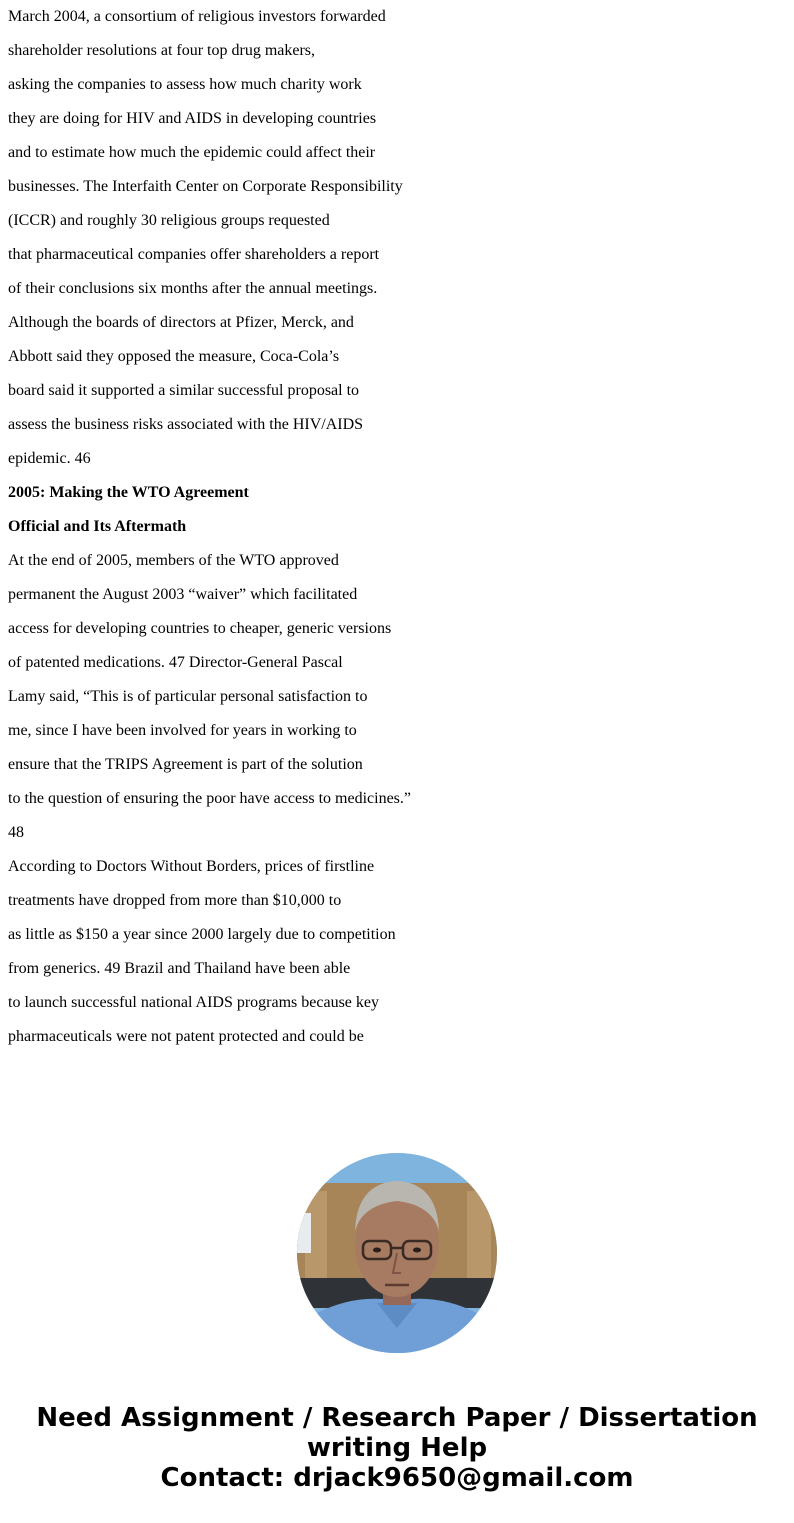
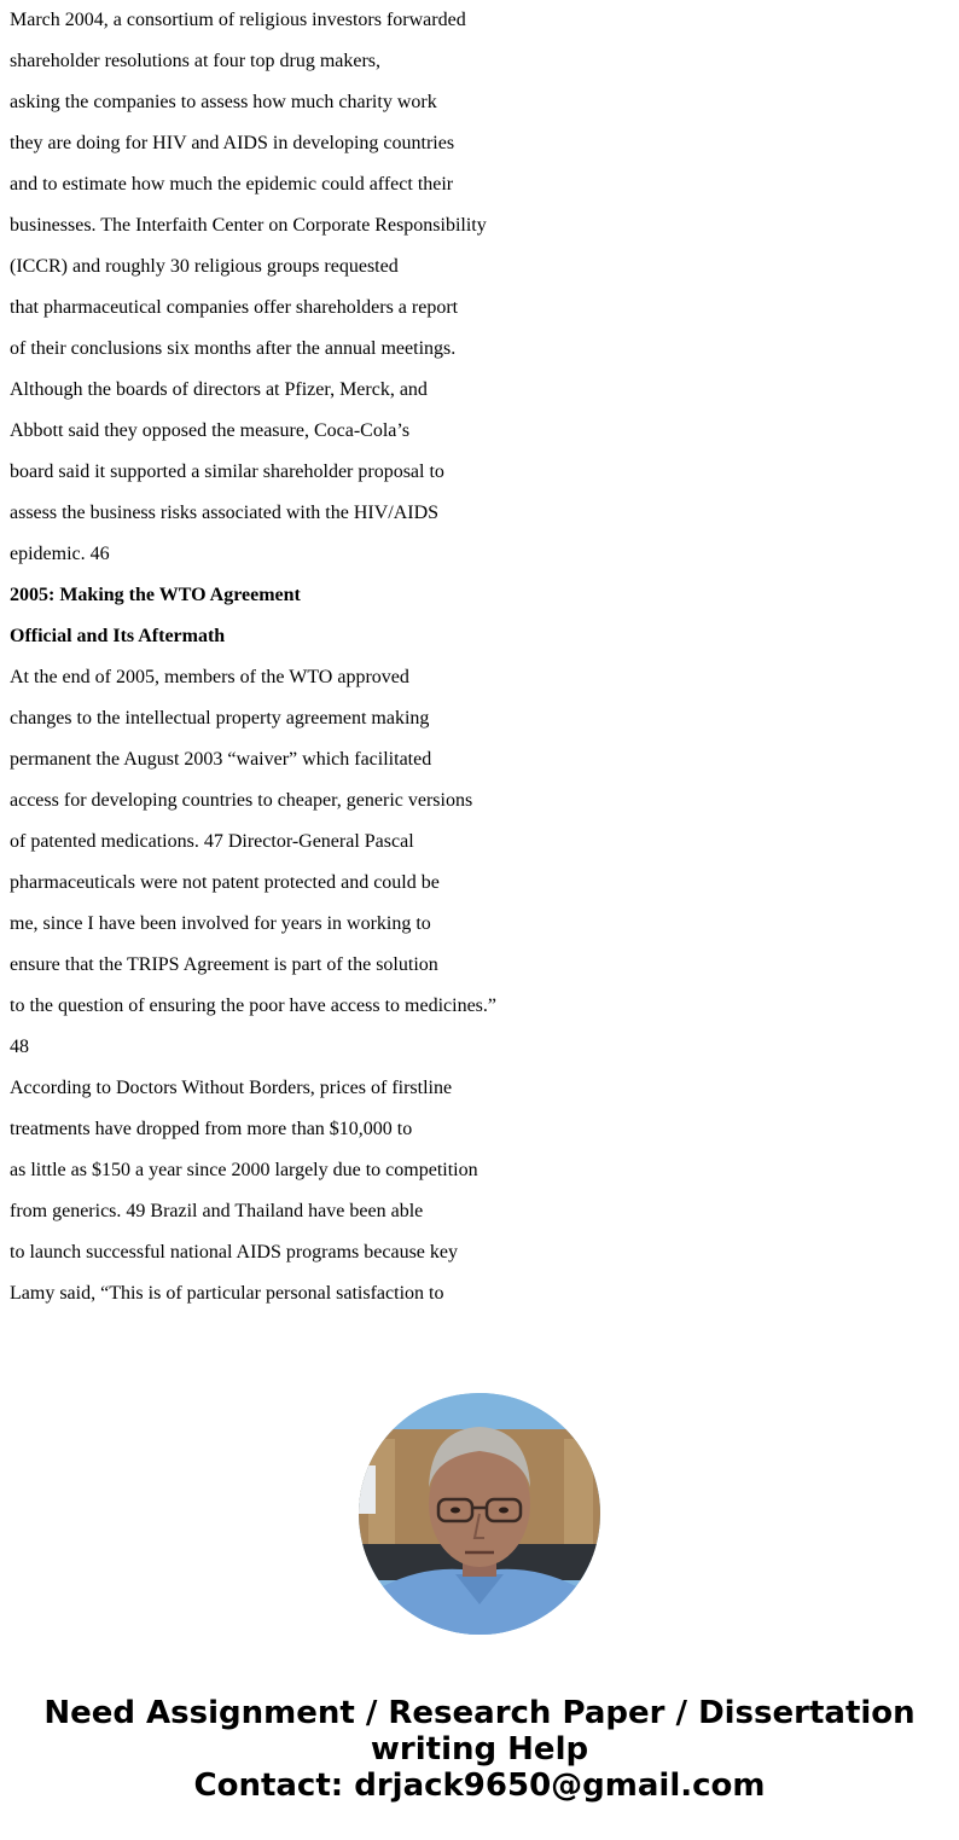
  March 2004, a consortium of religious investors forwarded
  shareholder resolutions at four top drug makers,
  asking the companies to assess how much charity work
  they are doing for HIV and AIDS in developing countries
  and to estimate how much the epidemic could affect their
  businesses. The Interfaith Center on Corporate Responsibility
  (ICCR) and roughly 30 religious groups requested
  that pharmaceutical companies offer shareholders a report
  of their conclusions six months after the annual meetings.
  Although the boards of directors at Pfizer, Merck, and
  Abbott said they opposed the measure, Coca-Cola’s
- board said it supported a similar successful proposal to
+ board said it supported a similar shareholder proposal to
  assess the business risks associated with the HIV/AIDS
  epidemic. 46
  2005: Making the WTO Agreement
  Official and Its Aftermath
  At the end of 2005, members of the WTO approved
+ changes to the intellectual property agreement making
  permanent the August 2003 “waiver” which facilitated
  access for developing countries to cheaper, generic versions
  of patented medications. 47 Director-General Pascal
- Lamy said, “This is of particular personal satisfaction to
+ pharmaceuticals were not patent protected and could be
  me, since I have been involved for years in working to
  ensure that the TRIPS Agreement is part of the solution
  to the question of ensuring the poor have access to medicines.”
  48
  According to Doctors Without Borders, prices of firstline
  treatments have dropped from more than $10,000 to
  as little as $150 a year since 2000 largely due to competition
  from generics. 49 Brazil and Thailand have been able
  to launch successful national AIDS programs because key
- pharmaceuticals were not patent protected and could be
+ Lamy said, “This is of particular personal satisfaction to
  Need Assignment / Research Paper / Dissertation
  writing Help
  Contact: drjack9650@gmail.com
